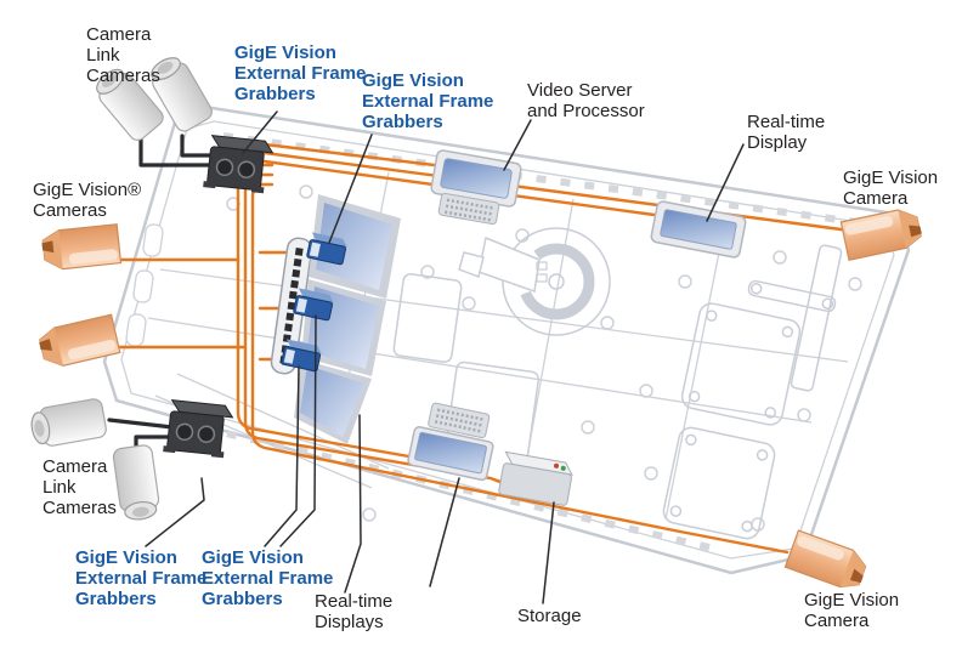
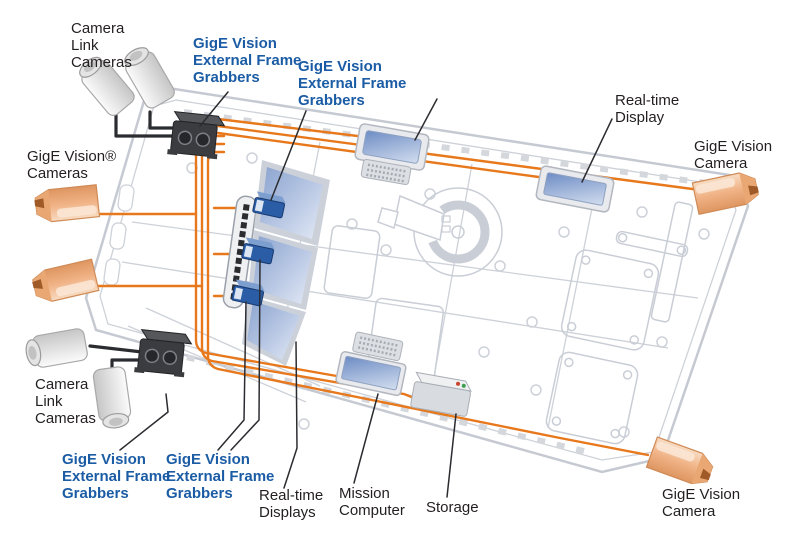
  Camera
  Link
  Cameras
  GigE Vision
  External Frame
  Grabbers
  GigE Vision
  External Frame
  Grabbers
- Video Server
- and Processor
  Real-time
  Display
  GigE Vision
  Camera
  GigE Vision®
  Cameras
  Camera
  Link
  Cameras
  GigE Vision
  External Frame
  Grabbers
  GigE Vision
  External Frame
  Grabbers
  Real-time
  Displays
+ Mission
+ Computer
  Storage
  GigE Vision
  Camera
